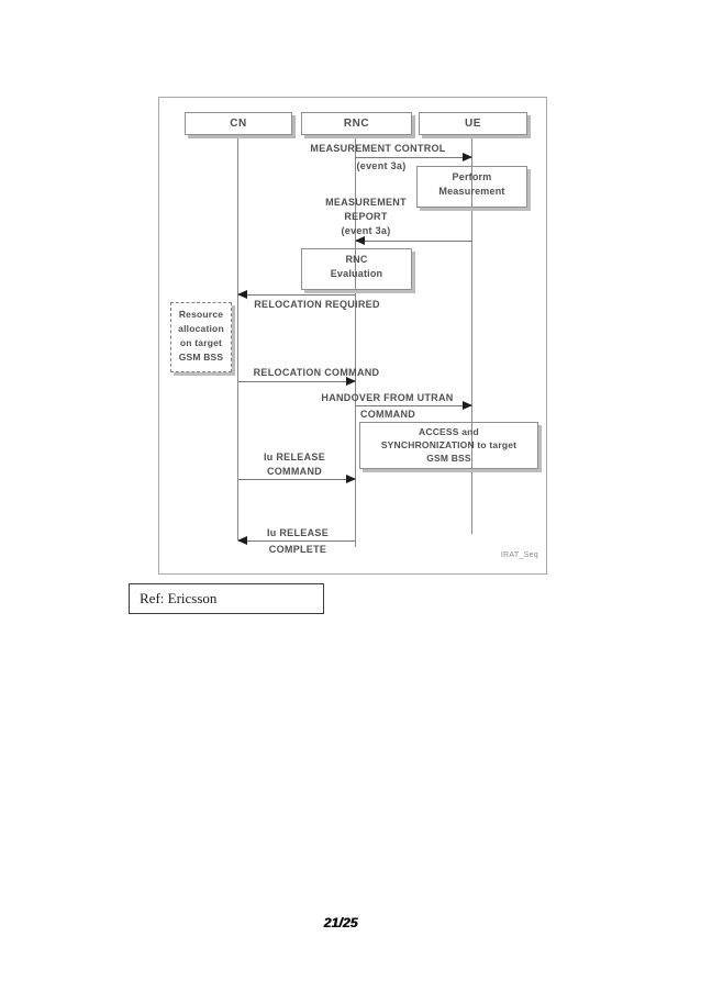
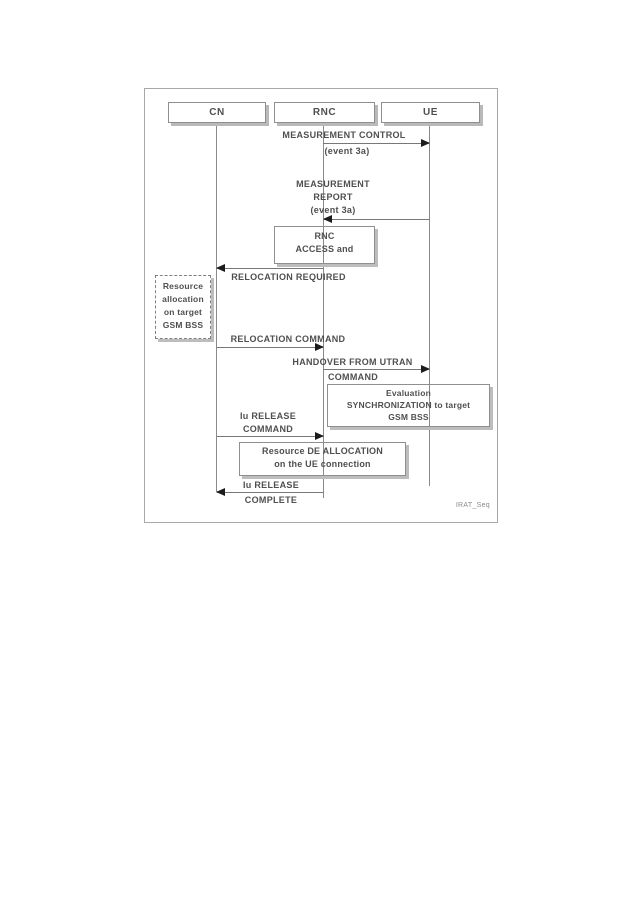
  CN
  RNC
  UE
  MEASUREMENT CONTROL
  (event 3a)
- Perform
- Measurement
  MEASUREMENT
  REPORT
  (event 3a)
  RNC
- Evaluation
+ ACCESS and
  RELOCATION REQUIRED
  Resource
  allocation
  on target
  GSM BSS
  RELOCATION COMMAND
  HANDOVER FROM UTRAN
  COMMAND
- ACCESS and
+ Evaluation
  SYNCHRONIZATION to target
  GSM BSS
  Iu RELEASE
  COMMAND
+ Resource DE ALLOCATION
+ on the UE connection
  Iu RELEASE
  COMPLETE
- Ref: Ericsson
- 21/25
